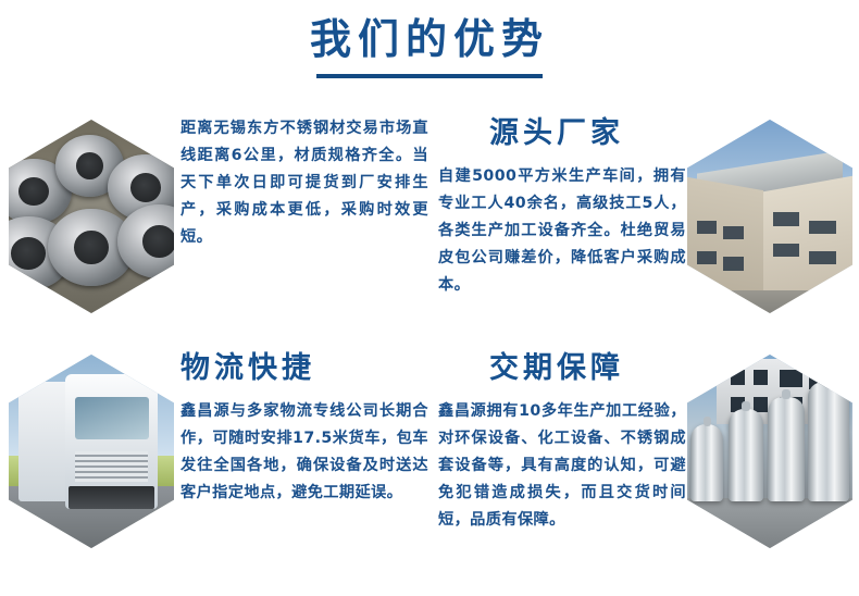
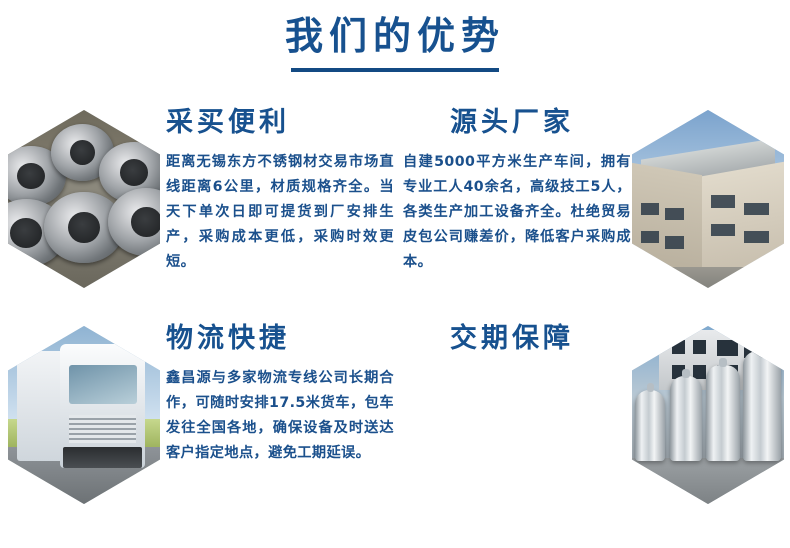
  我们的优势
+ 采买便利
  距离无锡东方不锈钢材交易市场直线距离6公里，材质规格齐全。当天下单次日即可提货到厂安排生产，采购成本更低，采购时效更短。
  源头厂家
  自建5000平方米生产车间，拥有专业工人40余名，高级技工5人，各类生产加工设备齐全。杜绝贸易皮包公司赚差价，降低客户采购成本。
  物流快捷
  鑫昌源与多家物流专线公司长期合作，可随时安排17.5米货车，包车发往全国各地，确保设备及时送达客户指定地点，避免工期延误。
  交期保障
- 鑫昌源拥有10多年生产加工经验，对环保设备、化工设备、不锈钢成套设备等，具有高度的认知，可避免犯错造成损失，而且交货时间短，品质有保障。
